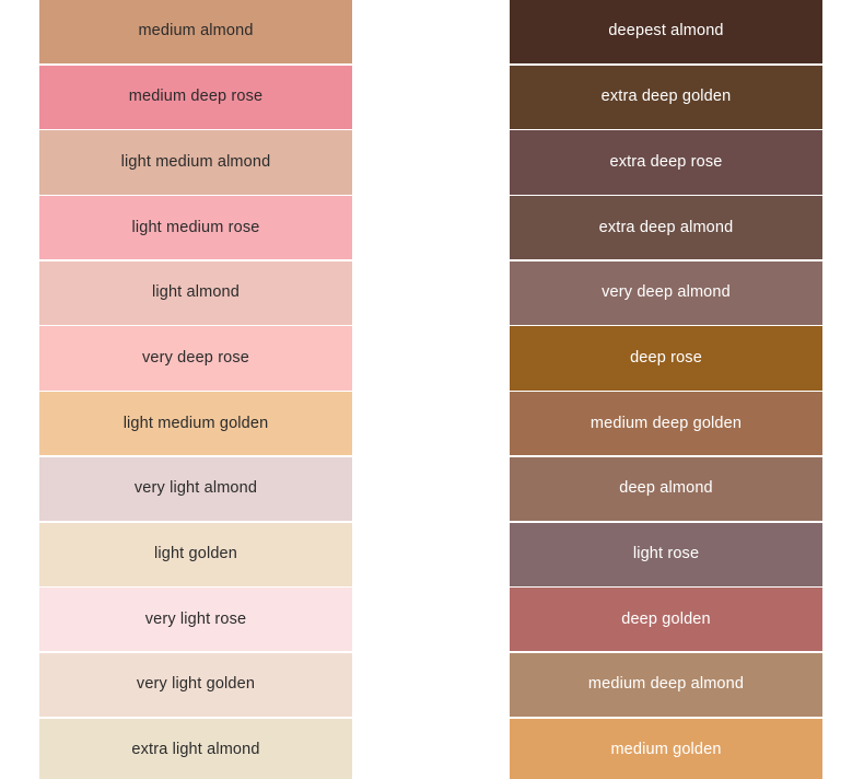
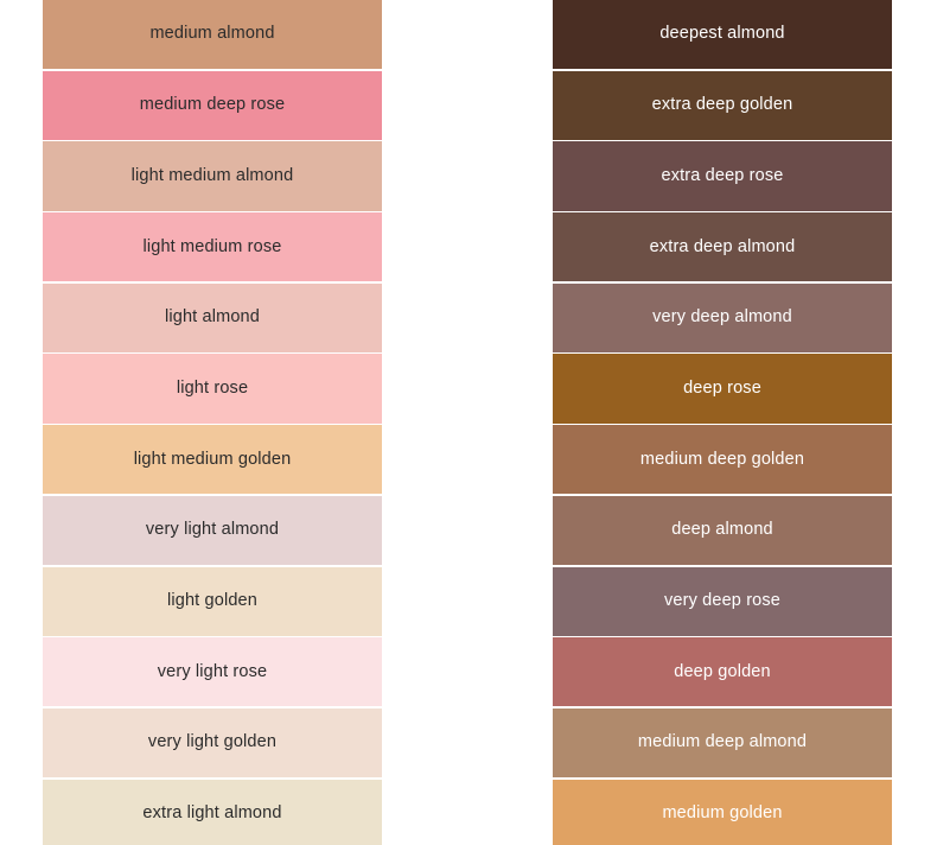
  medium almond
  medium deep rose
  light medium almond
  light medium rose
  light almond
- very deep rose
+ light rose
  light medium golden
  very light almond
  light golden
  very light rose
  very light golden
  extra light almond
  deepest almond
  extra deep golden
  extra deep rose
  extra deep almond
  very deep almond
  deep rose
  medium deep golden
  deep almond
- light rose
+ very deep rose
  deep golden
  medium deep almond
  medium golden
